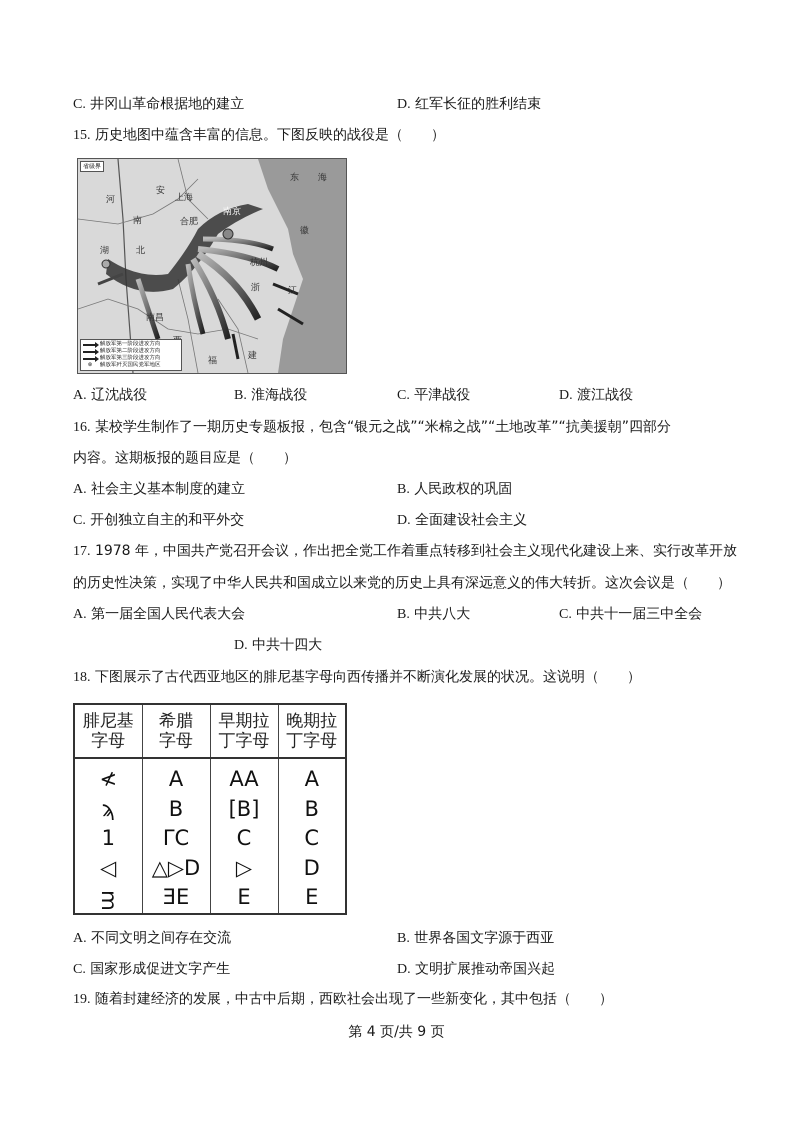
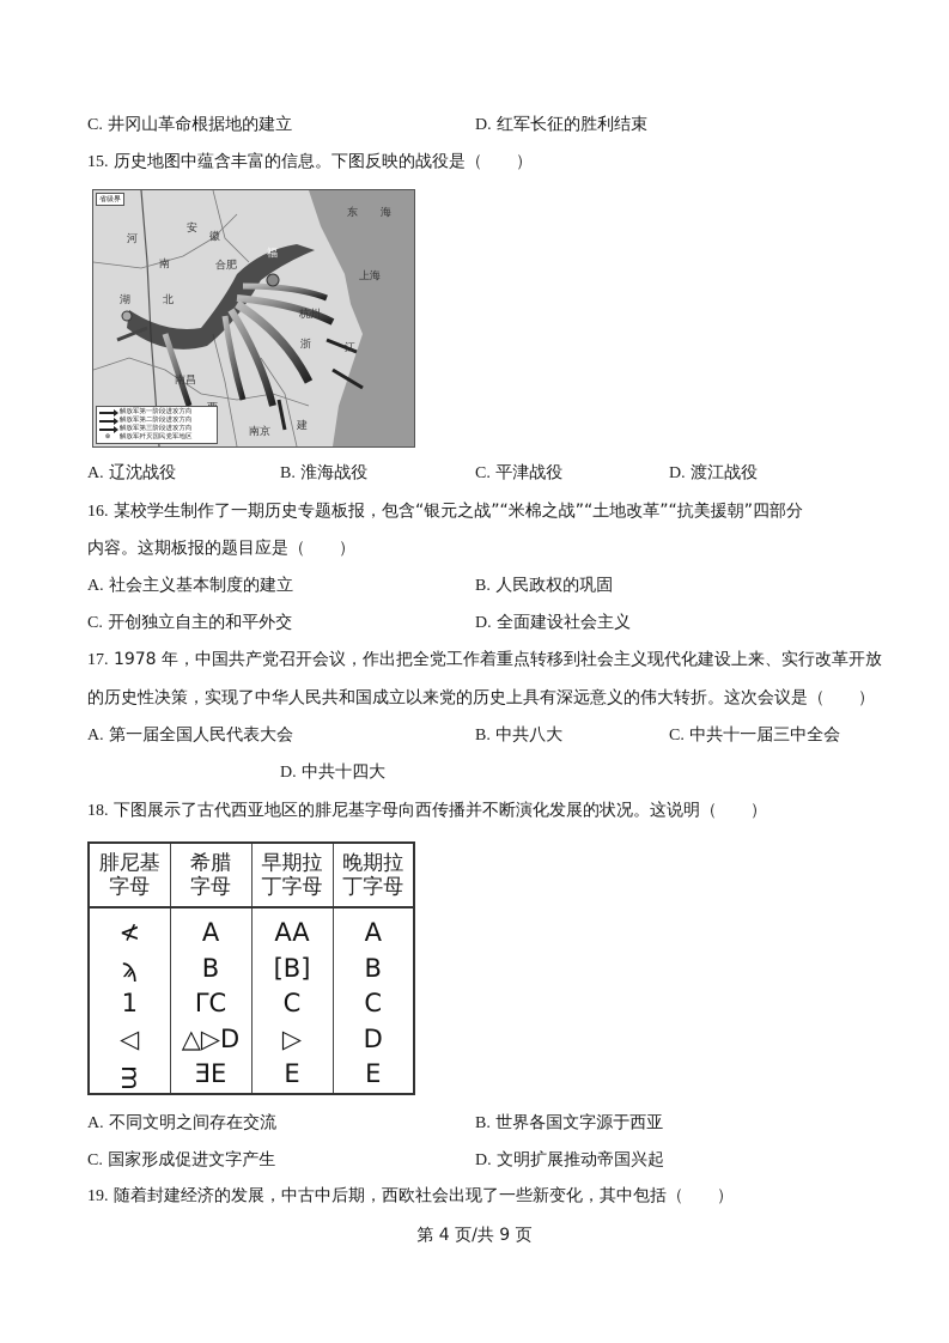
  C. 井冈山革命根据地的建立
  D. 红军长征的胜利结束
  15. 历史地图中蕴含丰富的信息。下图反映的战役是（ ）
  河
  南
  湖
  北
  安
- 上海
+ 徽
  合肥
- 南京
+ 福
- 徽
+ 上海
  杭州
  南昌
  浙
  江
- 福
+ 南京
  建
  东
  海
  A. 辽沈战役
  B. 淮海战役
  C. 平津战役
  D. 渡江战役
  16. 某校学生制作了一期历史专题板报，包含“银元之战”“米棉之战”“土地改革”“抗美援朝”四部分
  内容。这期板报的题目应是（ ）
  A. 社会主义基本制度的建立
  B. 人民政权的巩固
  C. 开创独立自主的和平外交
  D. 全面建设社会主义
  17. 1978 年，中国共产党召开会议，作出把全党工作着重点转移到社会主义现代化建设上来、实行改革开放
  的历史性决策，实现了中华人民共和国成立以来党的历史上具有深远意义的伟大转折。这次会议是（ ）
  A. 第一届全国人民代表大会
  B. 中共八大
  C. 中共十一届三中全会
  D. 中共十四大
  18. 下图展示了古代西亚地区的腓尼基字母向西传播并不断演化发展的状况。这说明（ ）
  腓尼基字母	希腊字母	早期拉丁字母	晚期拉丁字母
  ≮ ϡ 1 ◁ ᴟ	A B ᒥC △▷D ƎE	AA [B] C ▷ E	A B C D E
  A. 不同文明之间存在交流
  B. 世界各国文字源于西亚
  C. 国家形成促进文字产生
  D. 文明扩展推动帝国兴起
  19. 随着封建经济的发展，中古中后期，西欧社会出现了一些新变化，其中包括（ ）
  第 4 页/共 9 页
